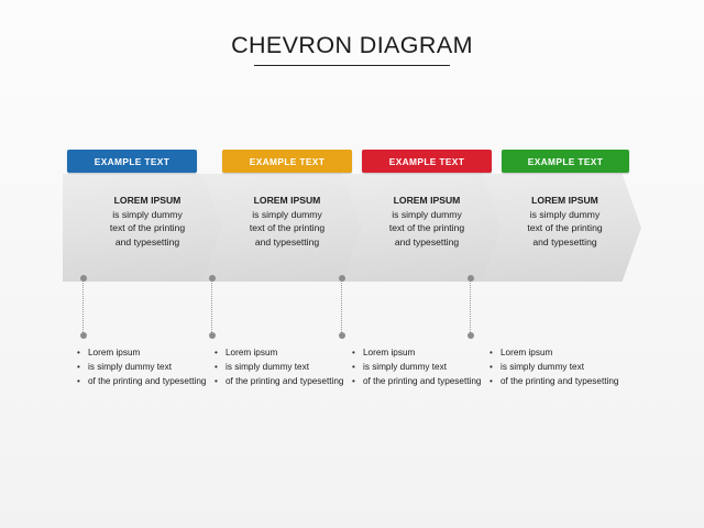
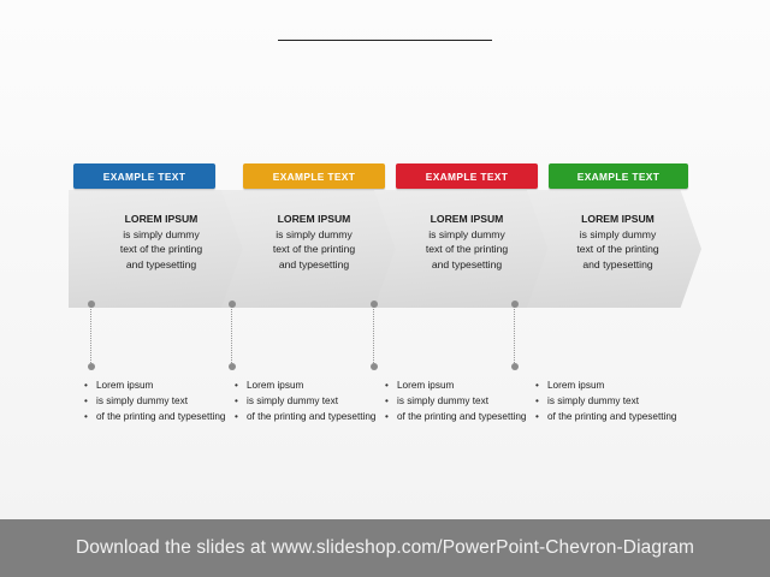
- CHEVRON DIAGRAM
  LOREM IPSUM
  is simply dummy
  text of the printing
  and typesetting
  EXAMPLE TEXT
  LOREM IPSUM
  is simply dummy
  text of the printing
  and typesetting
  EXAMPLE TEXT
  LOREM IPSUM
  is simply dummy
  text of the printing
  and typesetting
  EXAMPLE TEXT
  LOREM IPSUM
  is simply dummy
  text of the printing
  and typesetting
  EXAMPLE TEXT
  •
  Lorem ipsum
  •
  is simply dummy text
  •
  of the printing and typesetting
  •
  Lorem ipsum
  •
  is simply dummy text
  •
  of the printing and typesetting
  •
  Lorem ipsum
  •
  is simply dummy text
  •
  of the printing and typesetting
  •
  Lorem ipsum
  •
  is simply dummy text
  •
  of the printing and typesetting
+ Download the slides at www.slideshop.com/PowerPoint-Chevron-Diagram
